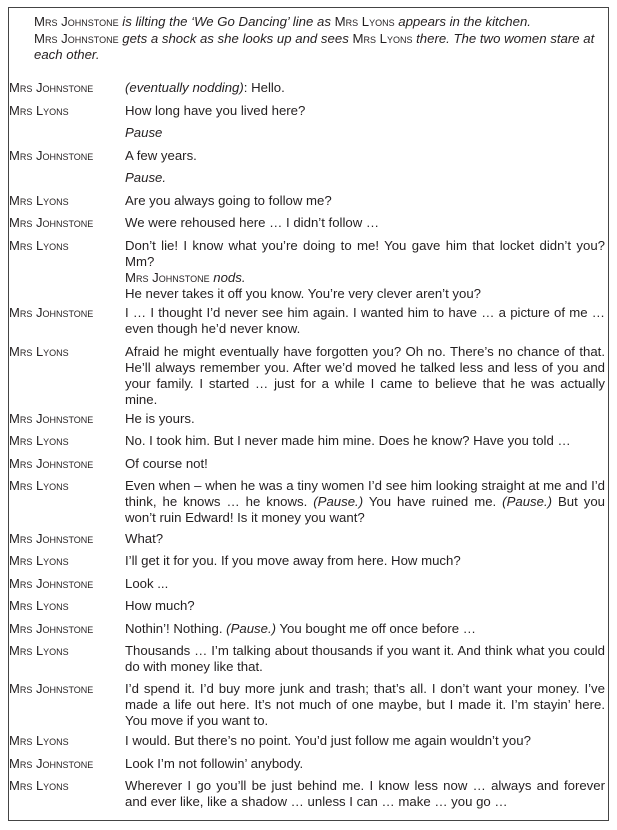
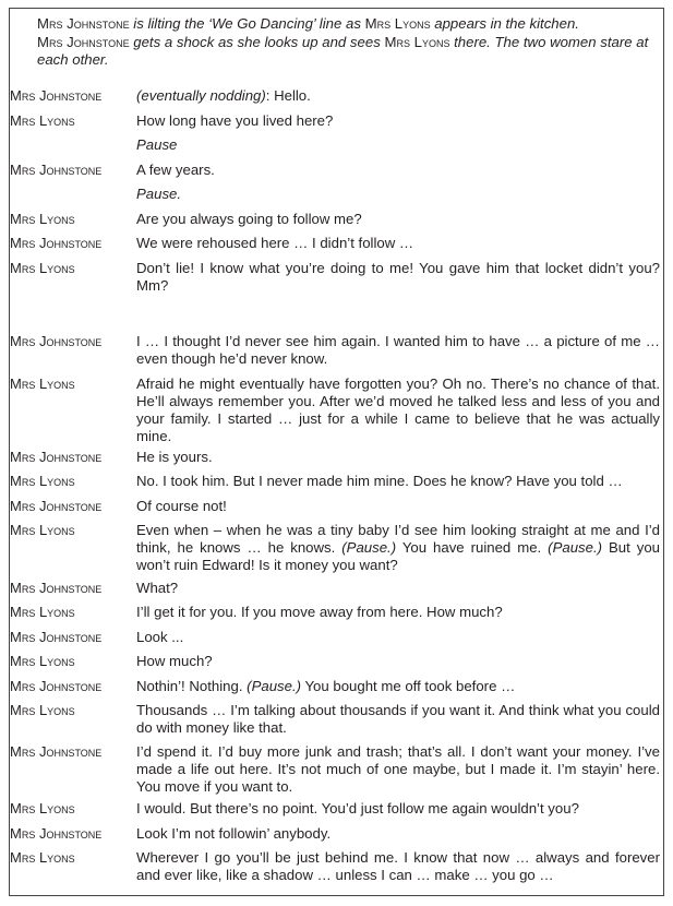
  Mrs Johnstone is lilting the ‘We Go Dancing’ line as Mrs Lyons appears in the kitchen.
  Mrs Johnstone gets a shock as she looks up and sees Mrs Lyons there. The two women stare at each other.
  Mrs Johnstone
  (eventually nodding): Hello.
  Mrs Lyons
  How long have you lived here?
  Pause
  Mrs Johnstone
  A few years.
  Pause.
  Mrs Lyons
  Are you always going to follow me?
  Mrs Johnstone
  We were rehoused here … I didn’t follow …
  Mrs Lyons
  Don’t lie! I know what you’re doing to me! You gave him that locket didn’t you? Mm?
- Mrs Johnstone nods.
- He never takes it off you know. You’re very clever aren’t you?
  Mrs Johnstone
  I … I thought I’d never see him again. I wanted him to have … a picture of me … even though he’d never know.
  Mrs Lyons
  Afraid he might eventually have forgotten you? Oh no. There’s no chance of that. He’ll always remember you. After we’d moved he talked less and less of you and your family. I started … just for a while I came to believe that he was actually mine.
  Mrs Johnstone
  He is yours.
  Mrs Lyons
  No. I took him. But I never made him mine. Does he know? Have you told …
  Mrs Johnstone
  Of course not!
  Mrs Lyons
- Even when – when he was a tiny women I’d see him looking straight at me and I’d think, he knows … he knows. (Pause.) You have ruined me. (Pause.) But you won’t ruin Edward! Is it money you want?
+ Even when – when he was a tiny baby I’d see him looking straight at me and I’d think, he knows … he knows. (Pause.) You have ruined me. (Pause.) But you won’t ruin Edward! Is it money you want?
  Mrs Johnstone
  What?
  Mrs Lyons
  I’ll get it for you. If you move away from here. How much?
  Mrs Johnstone
  Look ...
  Mrs Lyons
  How much?
  Mrs Johnstone
- Nothin’! Nothing. (Pause.) You bought me off once before …
+ Nothin’! Nothing. (Pause.) You bought me off took before …
  Mrs Lyons
  Thousands … I’m talking about thousands if you want it. And think what you could do with money like that.
  Mrs Johnstone
  I’d spend it. I’d buy more junk and trash; that’s all. I don’t want your money. I’ve made a life out here. It’s not much of one maybe, but I made it. I’m stayin’ here. You move if you want to.
  Mrs Lyons
  I would. But there’s no point. You’d just follow me again wouldn’t you?
  Mrs Johnstone
  Look I’m not followin’ anybody.
  Mrs Lyons
- Wherever I go you’ll be just behind me. I know less now … always and forever and ever like, like a shadow … unless I can … make … you go …
+ Wherever I go you’ll be just behind me. I know that now … always and forever and ever like, like a shadow … unless I can … make … you go …
